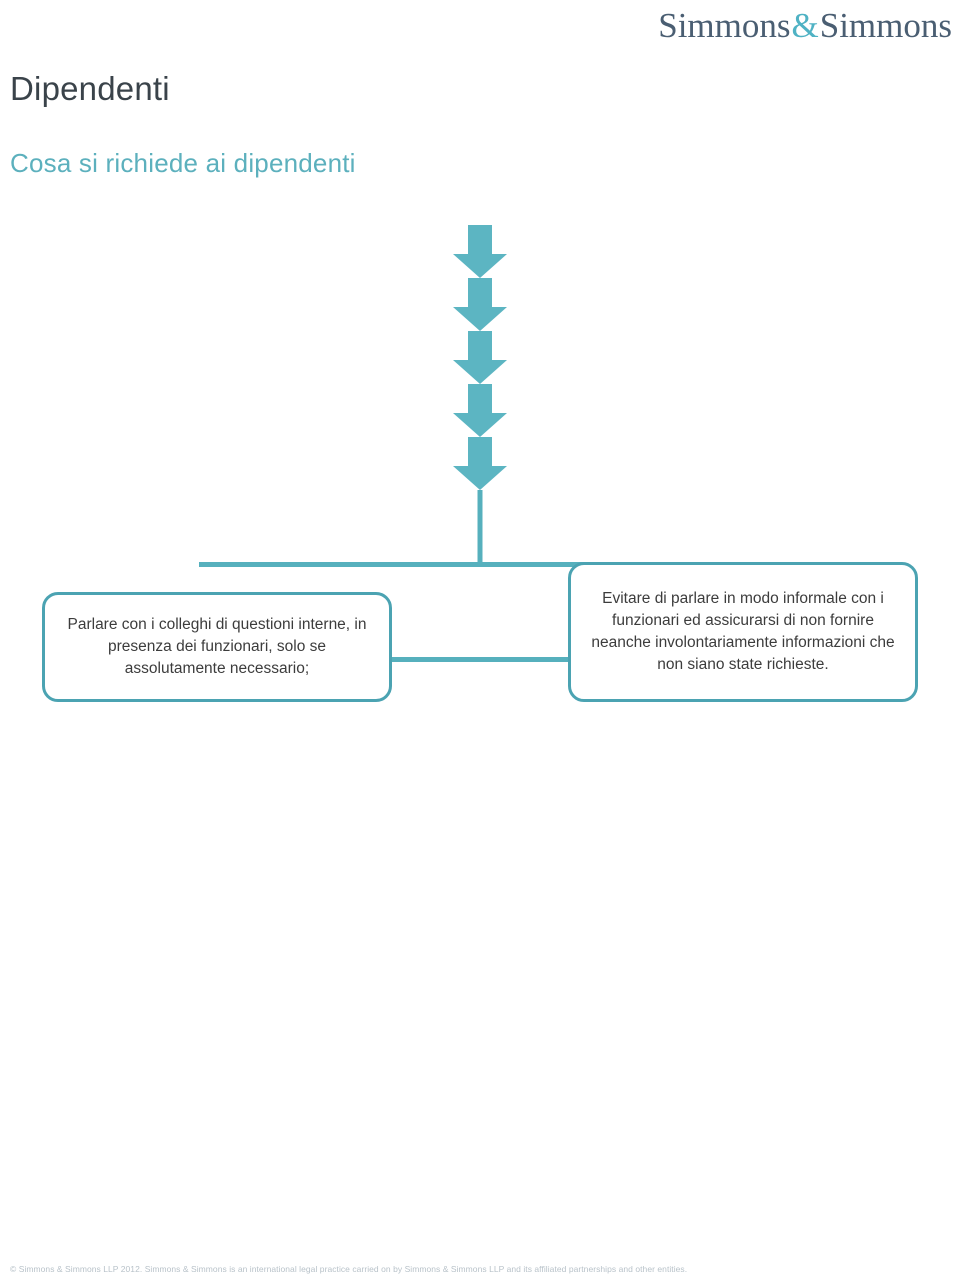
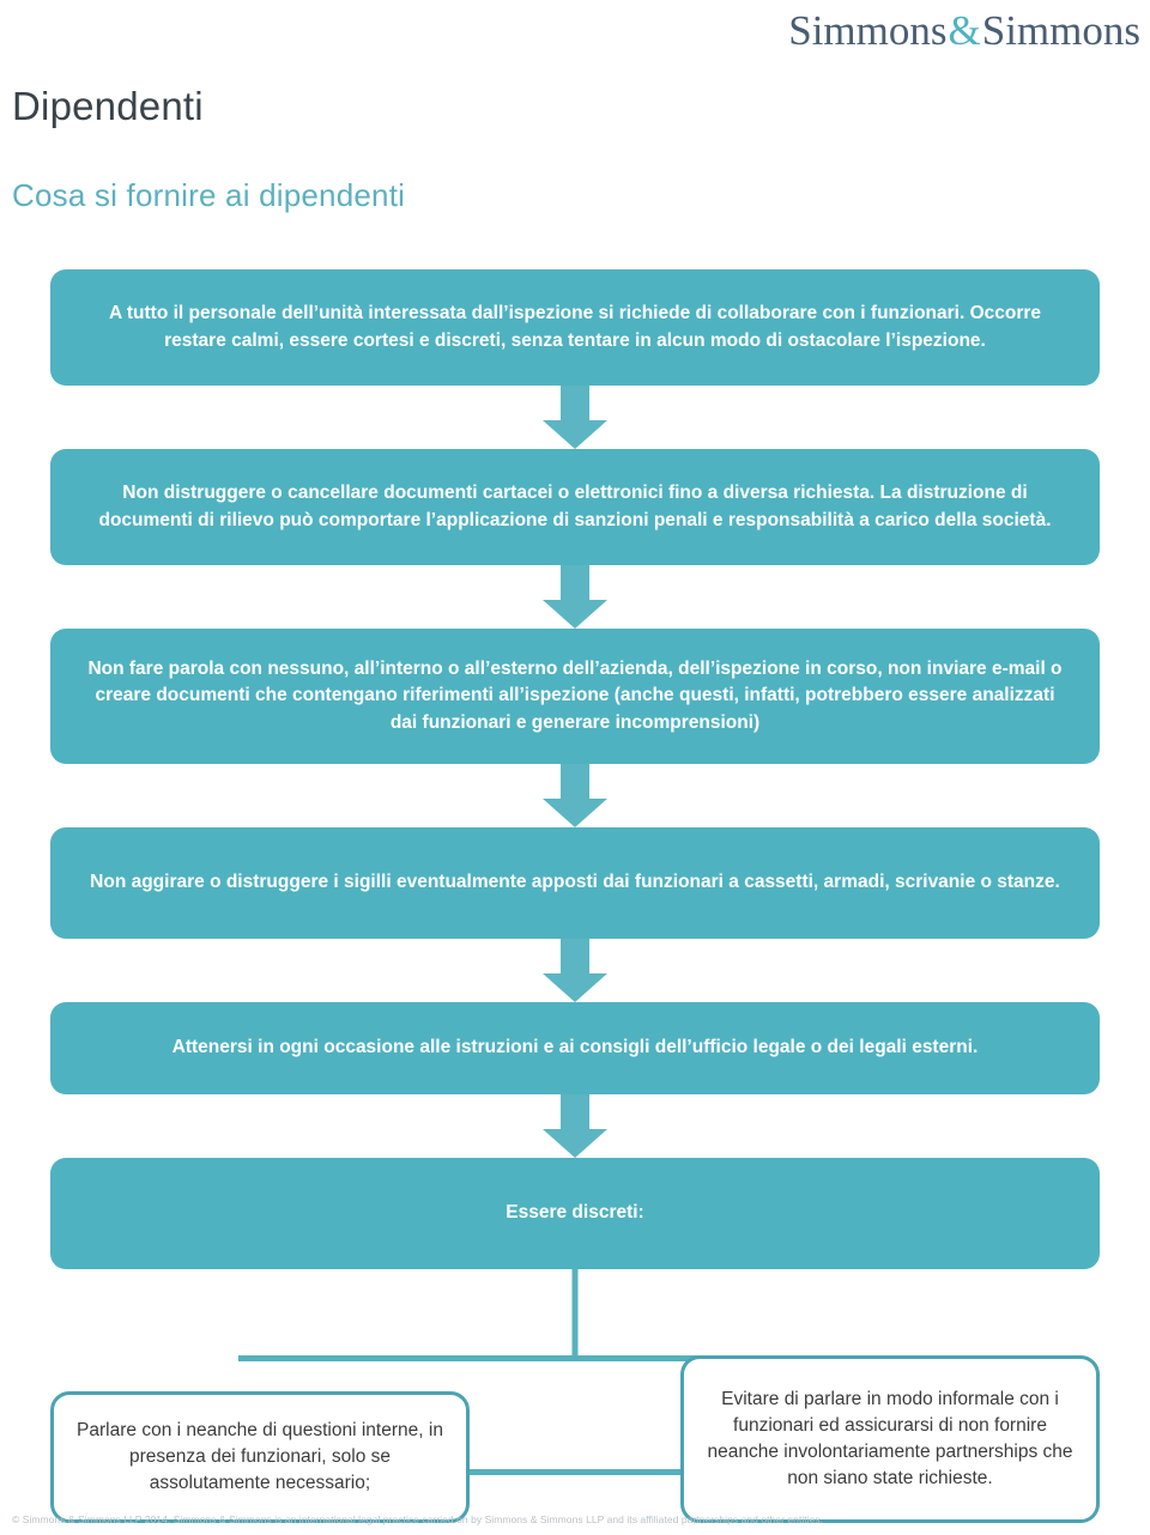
  Simmons&Simmons
  Dipendenti
- Cosa si richiede ai dipendenti
+ Cosa si fornire ai dipendenti
+ A tutto il personale dell’unità interessata dall’ispezione si richiede di collaborare con i funzionari. Occorre restare calmi, essere cortesi e discreti, senza tentare in alcun modo di ostacolare l’ispezione.
+ Non distruggere o cancellare documenti cartacei o elettronici fino a diversa richiesta. La distruzione di documenti di rilievo può comportare l’applicazione di sanzioni penali e responsabilità a carico della società.
+ Non fare parola con nessuno, all’interno o all’esterno dell’azienda, dell’ispezione in corso, non inviare e-mail o creare documenti che contengano riferimenti all’ispezione (anche questi, infatti, potrebbero essere analizzati dai funzionari e generare incomprensioni)
+ Non aggirare o distruggere i sigilli eventualmente apposti dai funzionari a cassetti, armadi, scrivanie o stanze.
+ Attenersi in ogni occasione alle istruzioni e ai consigli dell’ufficio legale o dei legali esterni.
+ Essere discreti:
- Parlare con i colleghi di questioni interne, in presenza dei funzionari, solo se assolutamente necessario;
+ Parlare con i neanche di questioni interne, in presenza dei funzionari, solo se assolutamente necessario;
- Evitare di parlare in modo informale con i funzionari ed assicurarsi di non fornire neanche involontariamente informazioni che non siano state richieste.
+ Evitare di parlare in modo informale con i funzionari ed assicurarsi di non fornire neanche involontariamente partnerships che non siano state richieste.
- © Simmons & Simmons LLP 2012. Simmons & Simmons is an international legal practice carried on by Simmons & Simmons LLP and its affiliated partnerships and other entities.
+ © Simmons & Simmons LLP 2014. Simmons & Simmons is an international legal practice carried on by Simmons & Simmons LLP and its affiliated partnerships and other entities.
